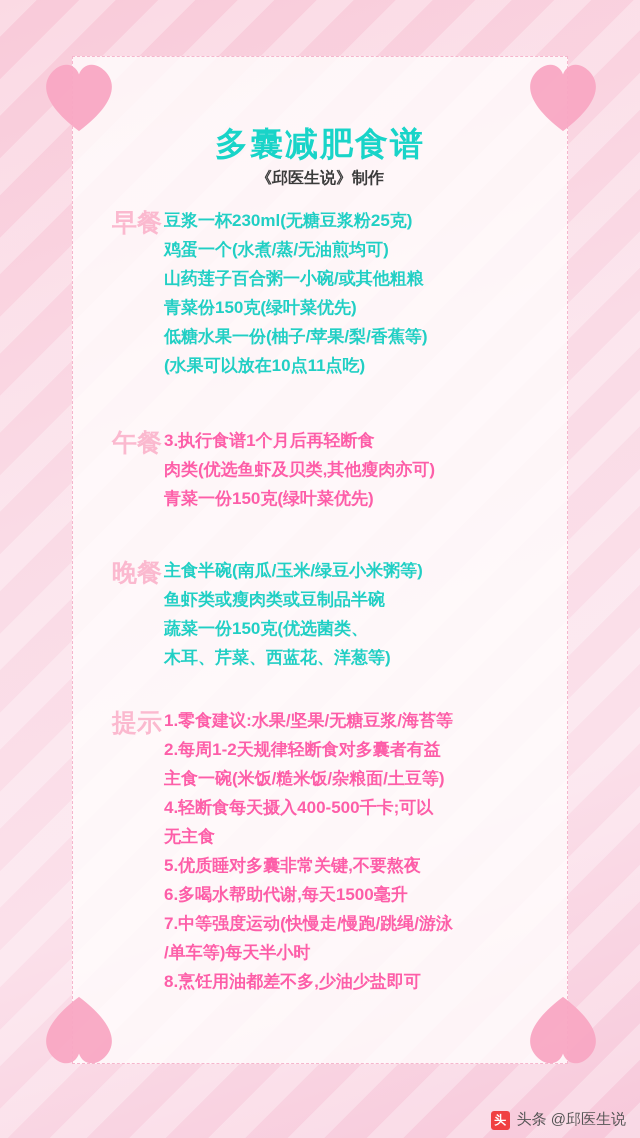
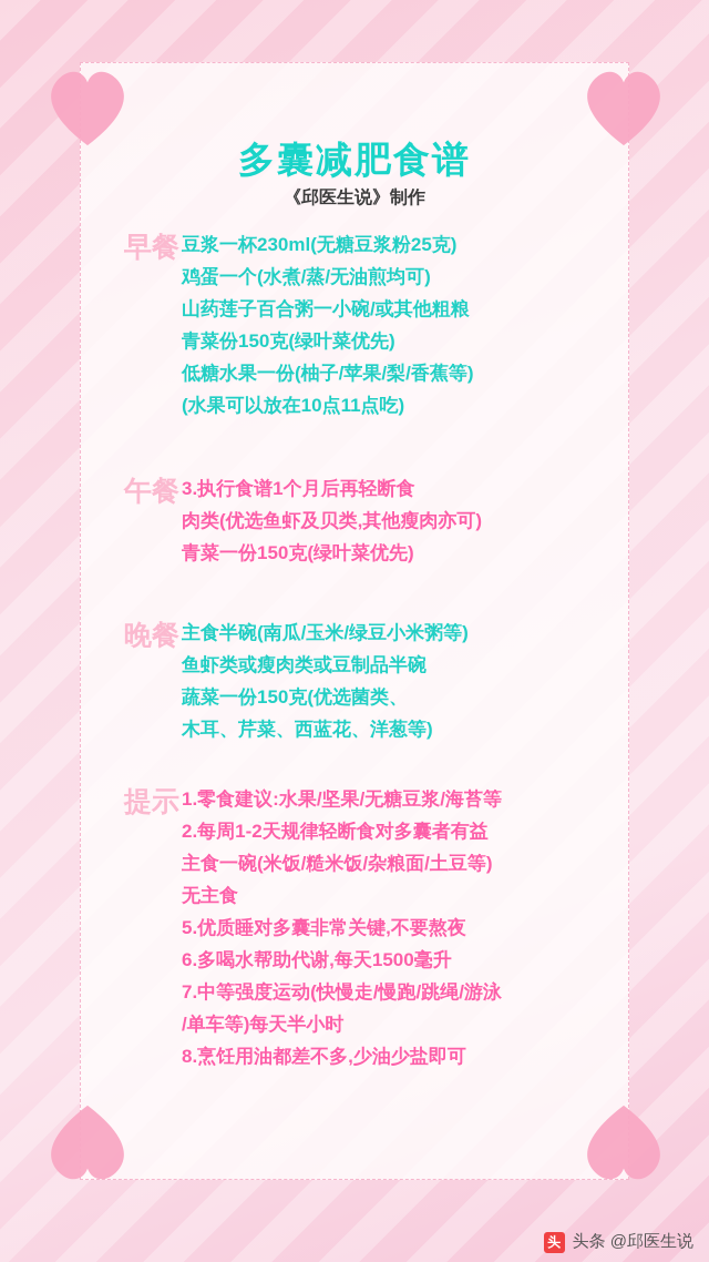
  多囊减肥食谱
  《邱医生说》制作
  早餐
  豆浆一杯230ml(无糖豆浆粉25克)
  鸡蛋一个(水煮/蒸/无油煎均可)
  山药莲子百合粥一小碗/或其他粗粮
  青菜份150克(绿叶菜优先)
  低糖水果一份(柚子/苹果/梨/香蕉等)
  (水果可以放在10点11点吃)
  午餐
  3.执行食谱1个月后再轻断食
  肉类(优选鱼虾及贝类,其他瘦肉亦可)
  青菜一份150克(绿叶菜优先)
  晚餐
  主食半碗(南瓜/玉米/绿豆小米粥等)
  鱼虾类或瘦肉类或豆制品半碗
  蔬菜一份150克(优选菌类、
  木耳、芹菜、西蓝花、洋葱等)
  提示
  1.零食建议:水果/坚果/无糖豆浆/海苔等
  2.每周1-2天规律轻断食对多囊者有益
  主食一碗(米饭/糙米饭/杂粮面/土豆等)
- 4.轻断食每天摄入400-500千卡;可以
  无主食
  5.优质睡对多囊非常关键,不要熬夜
  6.多喝水帮助代谢,每天1500毫升
  7.中等强度运动(快慢走/慢跑/跳绳/游泳
  /单车等)每天半小时
  8.烹饪用油都差不多,少油少盐即可
  头
  头条 @邱医生说
